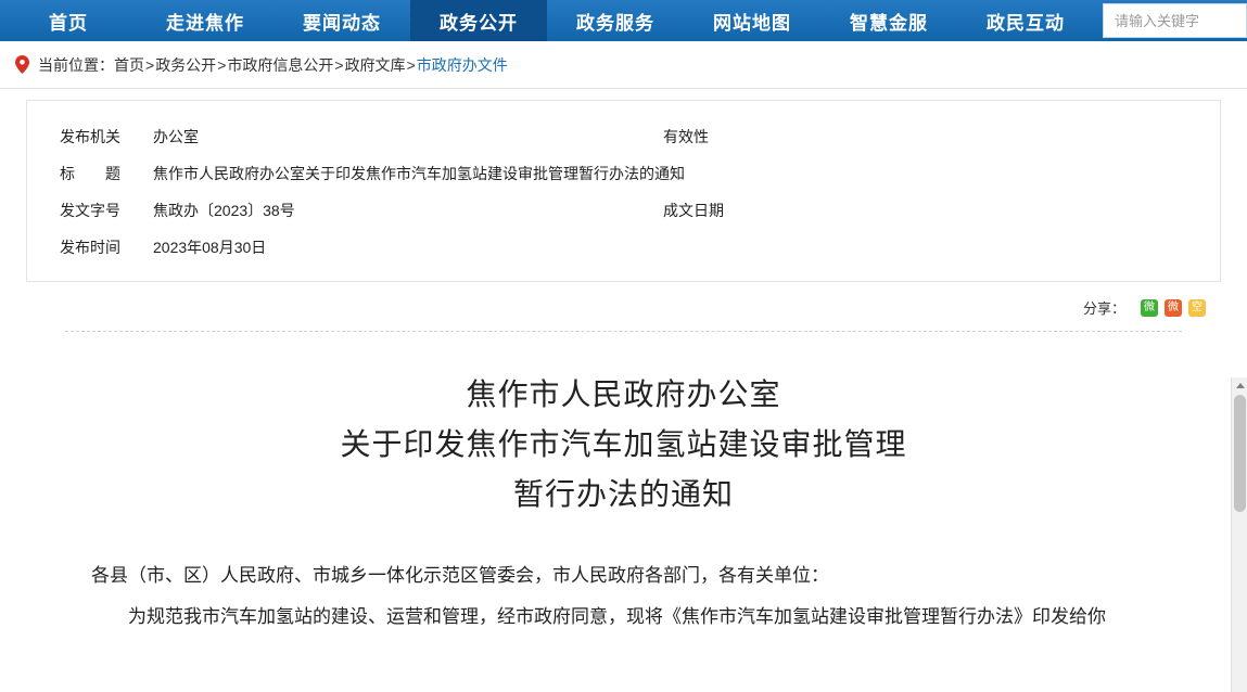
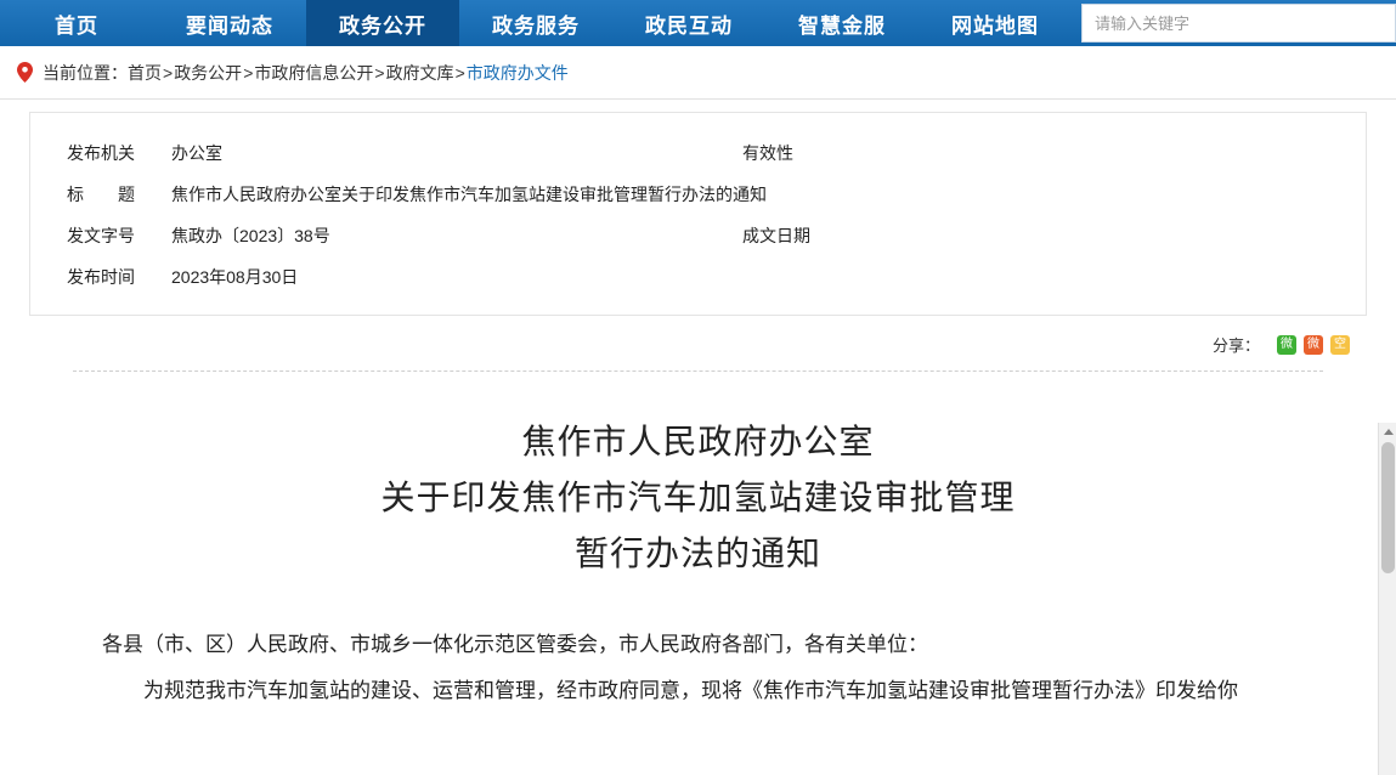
  首页
- 走进焦作
  要闻动态
  政务公开
  政务服务
- 网站地图
+ 政民互动
  智慧金服
- 政民互动
+ 网站地图
  请输入关键字
  当前位置：
  首页
  >
  政务公开
  >
  市政府信息公开
  >
  政府文库
  >
  市政府办文件
  发布机关	办公室	有效性
  标 题	焦作市人民政府办公室关于印发焦作市汽车加氢站建设审批管理暂行办法的通知
  发文字号	焦政办〔2023〕38号	成文日期
  发布时间	2023年08月30日
  分享：
  微
  微
  空
  焦作市人民政府办公室
  关于印发焦作市汽车加氢站建设审批管理
  暂行办法的通知
  各县（市、区）人民政府、市城乡一体化示范区管委会，市人民政府各部门，各有关单位：
  为规范我市汽车加氢站的建设、运营和管理，经市政府同意，现将《焦作市汽车加氢站建设审批管理暂行办法》印发给你
